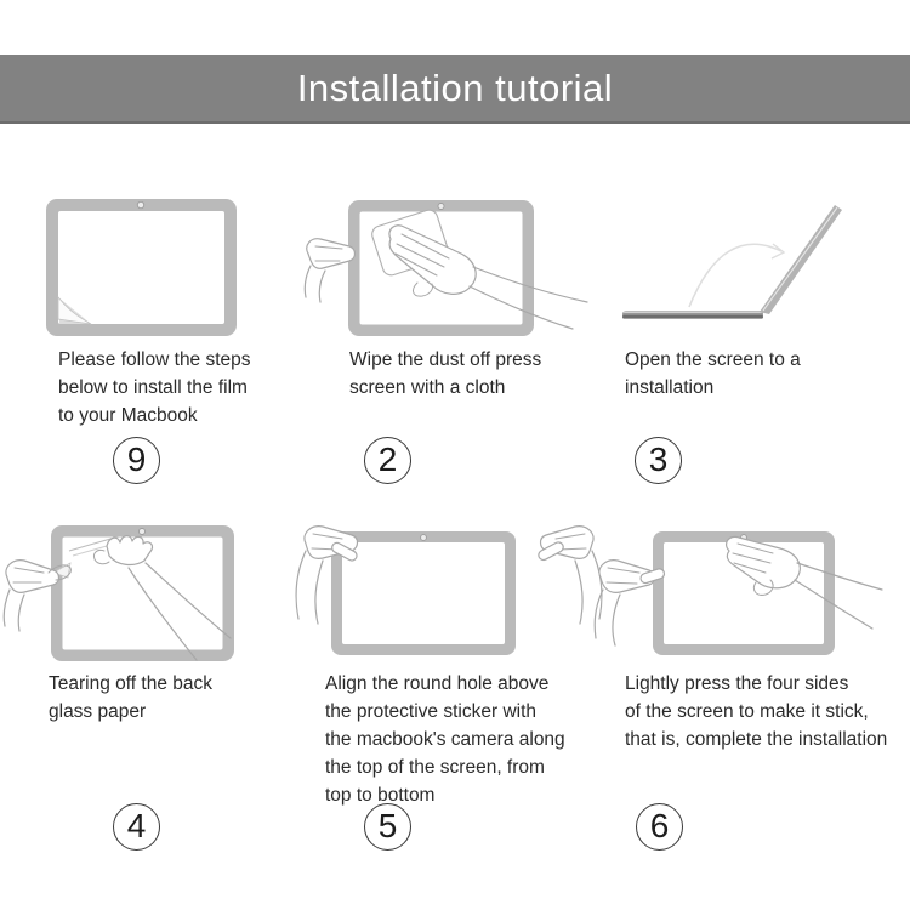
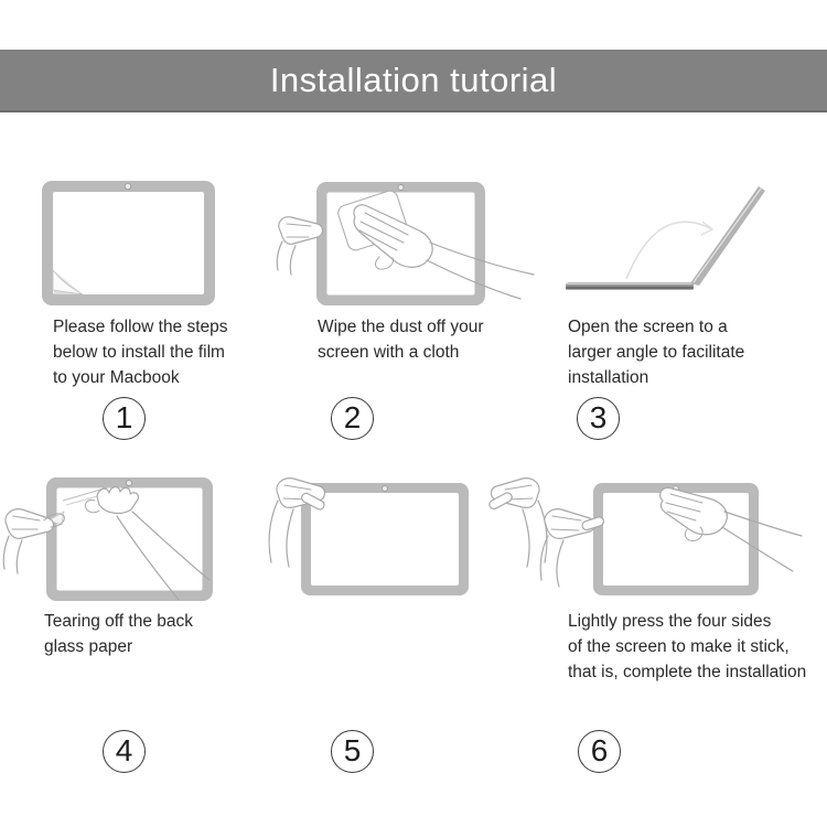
  Installation tutorial
  Please follow the steps
  below to install the film
  to your Macbook
- Wipe the dust off press
+ Wipe the dust off your
  screen with a cloth
  Open the screen to a
+ larger angle to facilitate
  installation
  Tearing off the back
  glass paper
- Align the round hole above
- the protective sticker with
- the macbook's camera along
- the top of the screen, from
- top to bottom
  Lightly press the four sides
  of the screen to make it stick,
  that is, complete the installation
- 9
+ 1
  2
  3
  4
  5
  6
